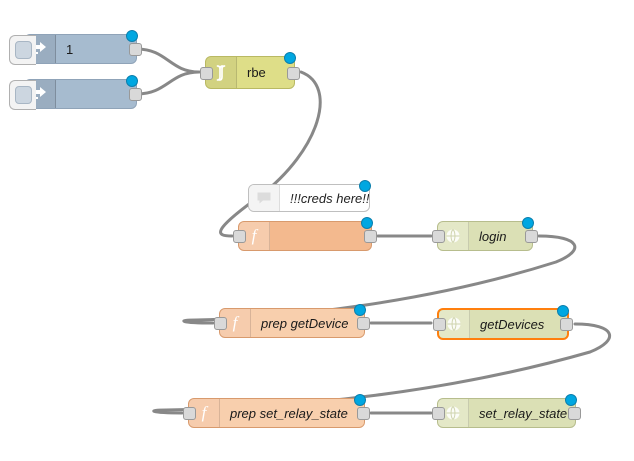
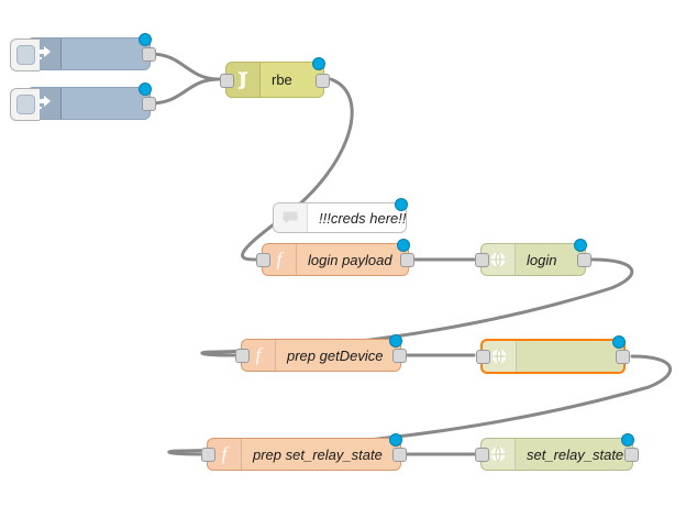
- 1
  rbe
  !!!creds here!!
  f
+ login payload
  login
  f
  prep getDevice
- getDevices
  f
  prep set_relay_state
  set_relay_state
